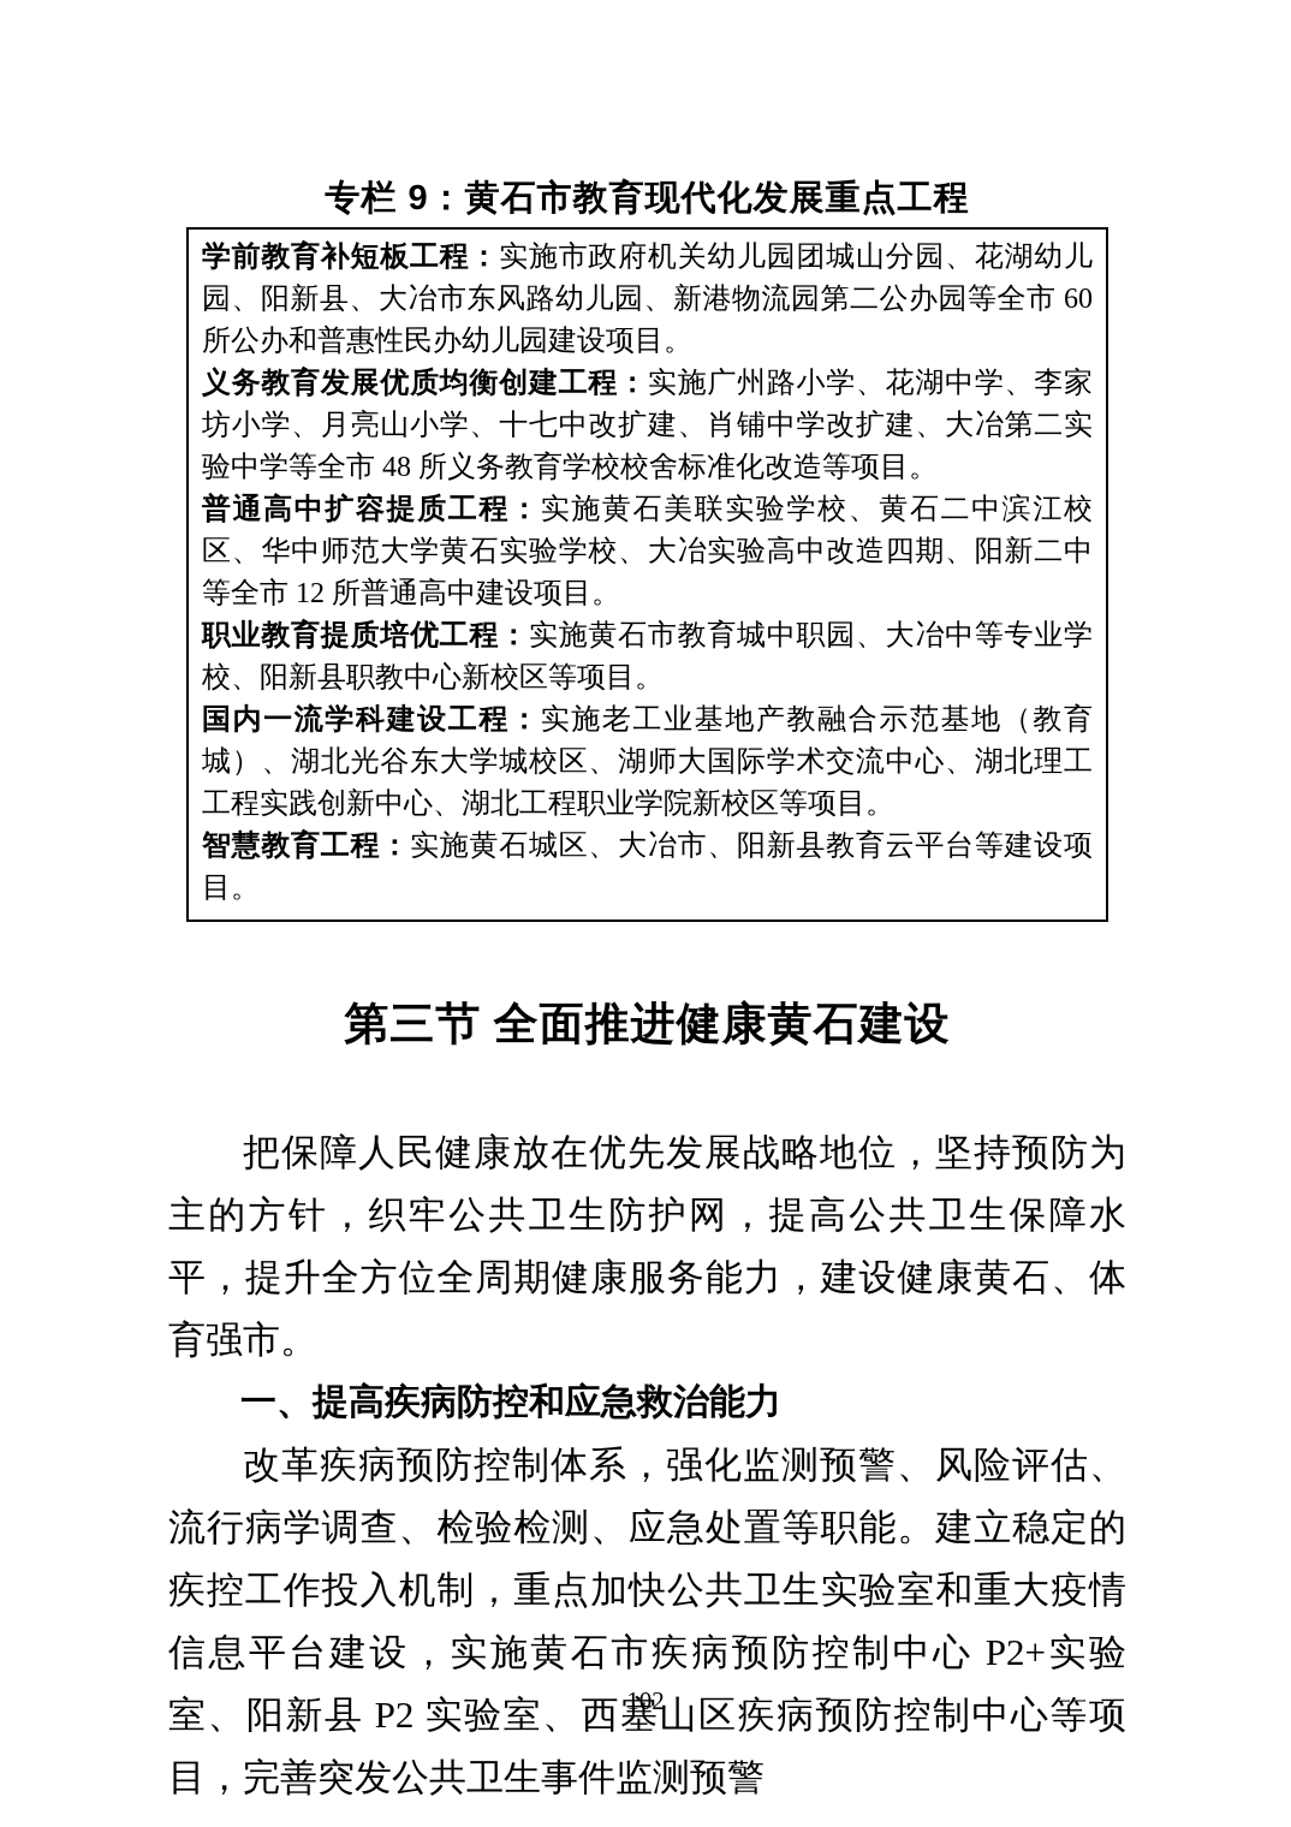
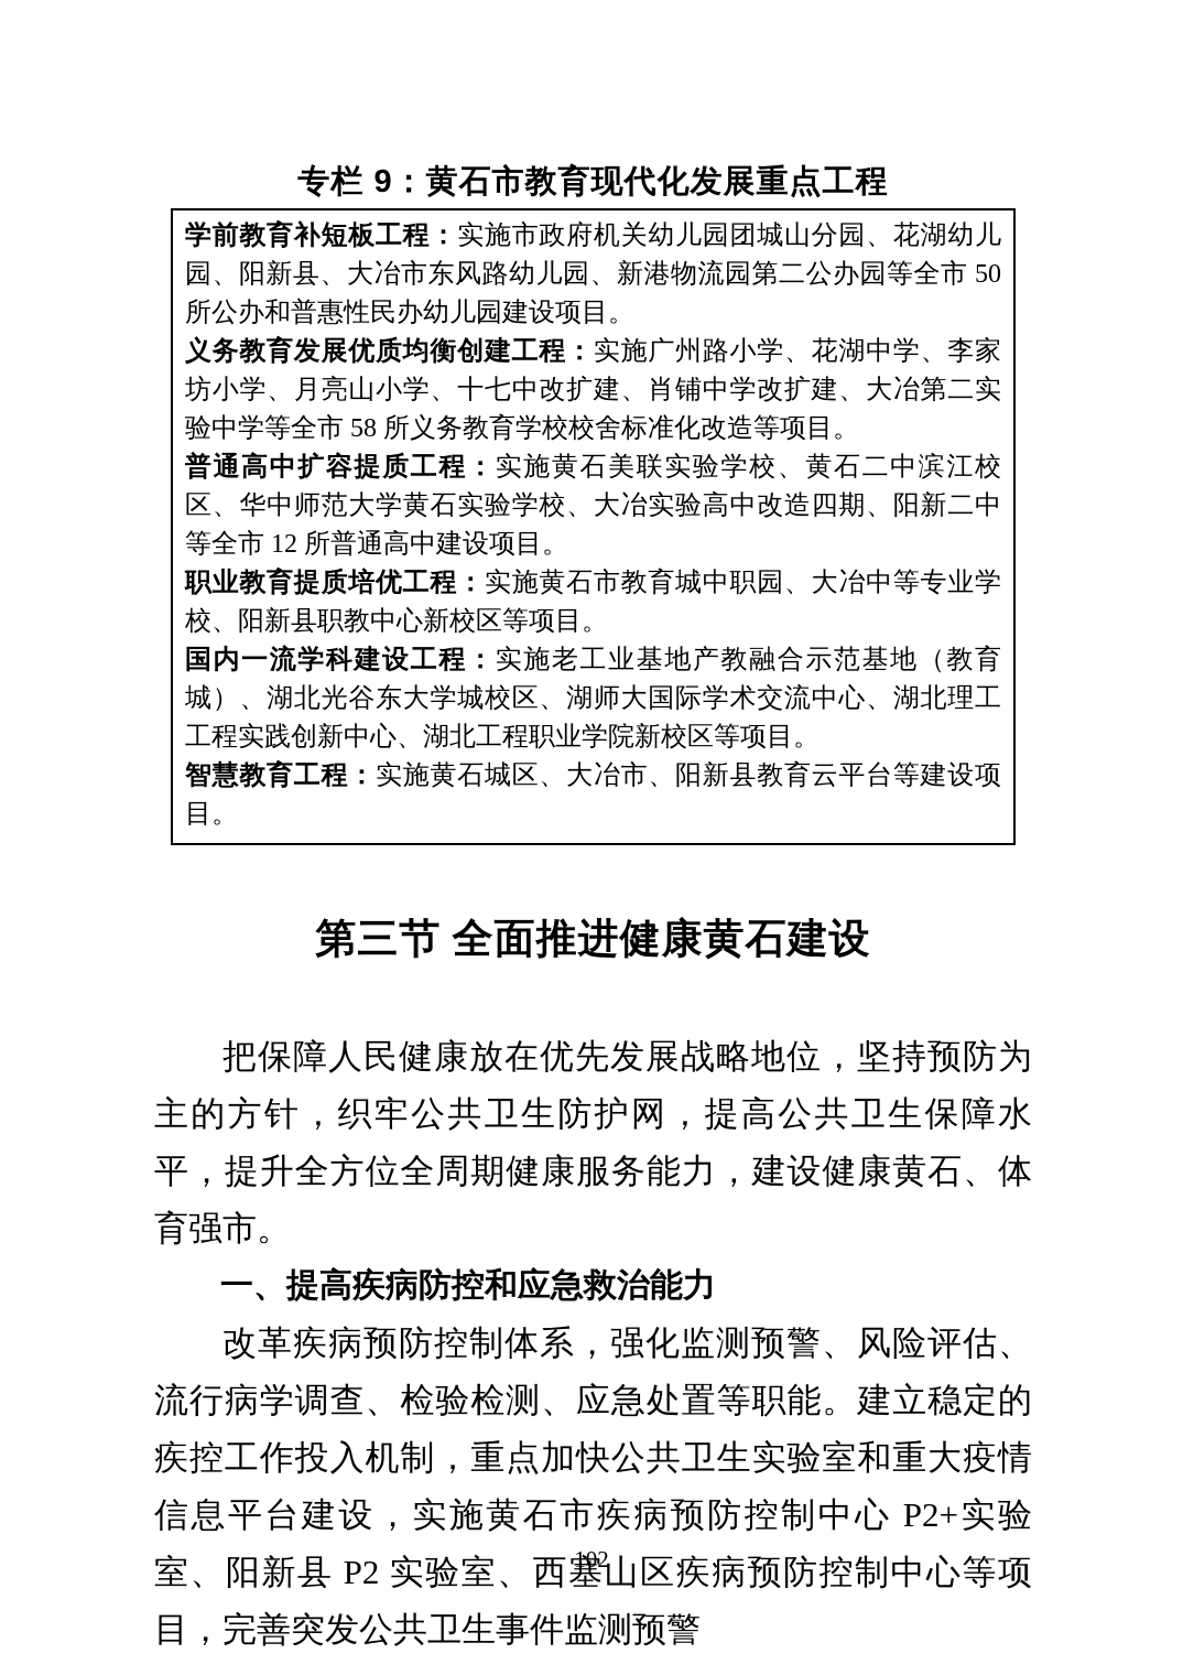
  专栏 9：黄石市教育现代化发展重点工程
- 学前教育补短板工程：实施市政府机关幼儿园团城山分园、花湖幼儿园、阳新县、大冶市东风路幼儿园、新港物流园第二公办园等全市 60 所公办和普惠性民办幼儿园建设项目。
+ 学前教育补短板工程：实施市政府机关幼儿园团城山分园、花湖幼儿园、阳新县、大冶市东风路幼儿园、新港物流园第二公办园等全市 50 所公办和普惠性民办幼儿园建设项目。
- 义务教育发展优质均衡创建工程：实施广州路小学、花湖中学、李家坊小学、月亮山小学、十七中改扩建、肖铺中学改扩建、大冶第二实验中学等全市 48 所义务教育学校校舍标准化改造等项目。
+ 义务教育发展优质均衡创建工程：实施广州路小学、花湖中学、李家坊小学、月亮山小学、十七中改扩建、肖铺中学改扩建、大冶第二实验中学等全市 58 所义务教育学校校舍标准化改造等项目。
  普通高中扩容提质工程：实施黄石美联实验学校、黄石二中滨江校区、华中师范大学黄石实验学校、大冶实验高中改造四期、阳新二中等全市 12 所普通高中建设项目。
  职业教育提质培优工程：实施黄石市教育城中职园、大冶中等专业学校、阳新县职教中心新校区等项目。
  国内一流学科建设工程：实施老工业基地产教融合示范基地（教育城）、湖北光谷东大学城校区、湖师大国际学术交流中心、湖北理工工程实践创新中心、湖北工程职业学院新校区等项目。
  智慧教育工程：实施黄石城区、大冶市、阳新县教育云平台等建设项目。
  第三节 全面推进健康黄石建设
  把保障人民健康放在优先发展战略地位，坚持预防为主的方针，织牢公共卫生防护网，提高公共卫生保障水平，提升全方位全周期健康服务能力，建设健康黄石、体育强市。
  一、提高疾病防控和应急救治能力
  改革疾病预防控制体系，强化监测预警、风险评估、流行病学调查、检验检测、应急处置等职能。建立稳定的疾控工作投入机制，重点加快公共卫生实验室和重大疫情信息平台建设，实施黄石市疾病预防控制中心 P2+实验室、阳新县 P2 实验室、西塞山区疾病预防控制中心等项目，完善突发公共卫生事件监测预警
  102
